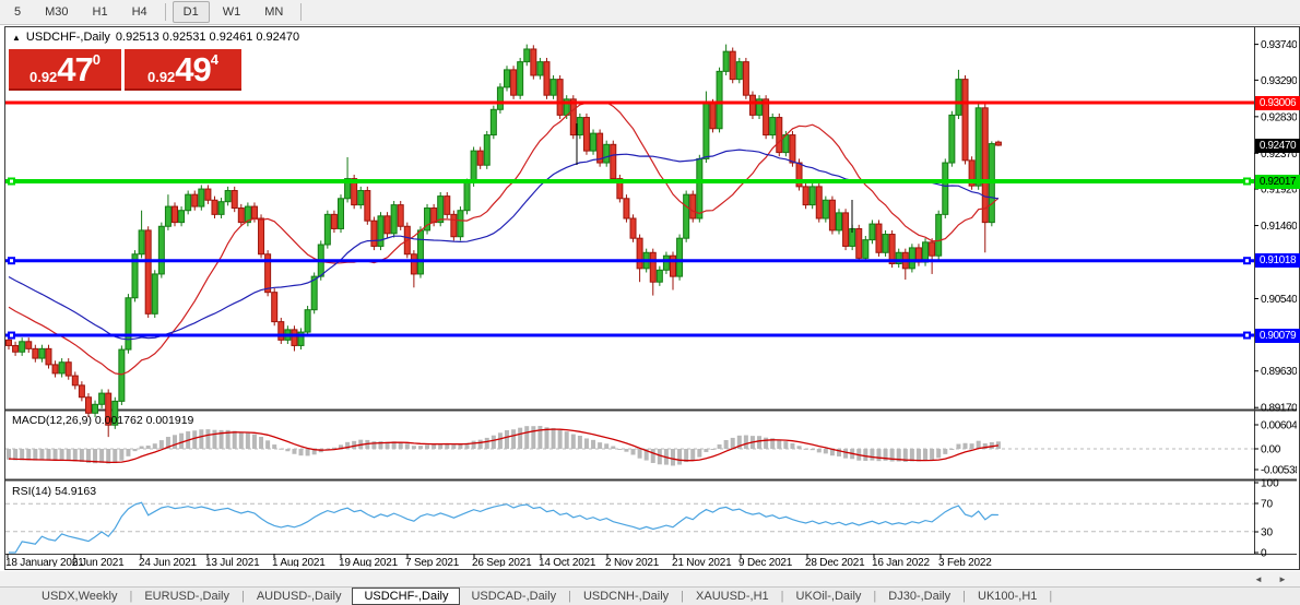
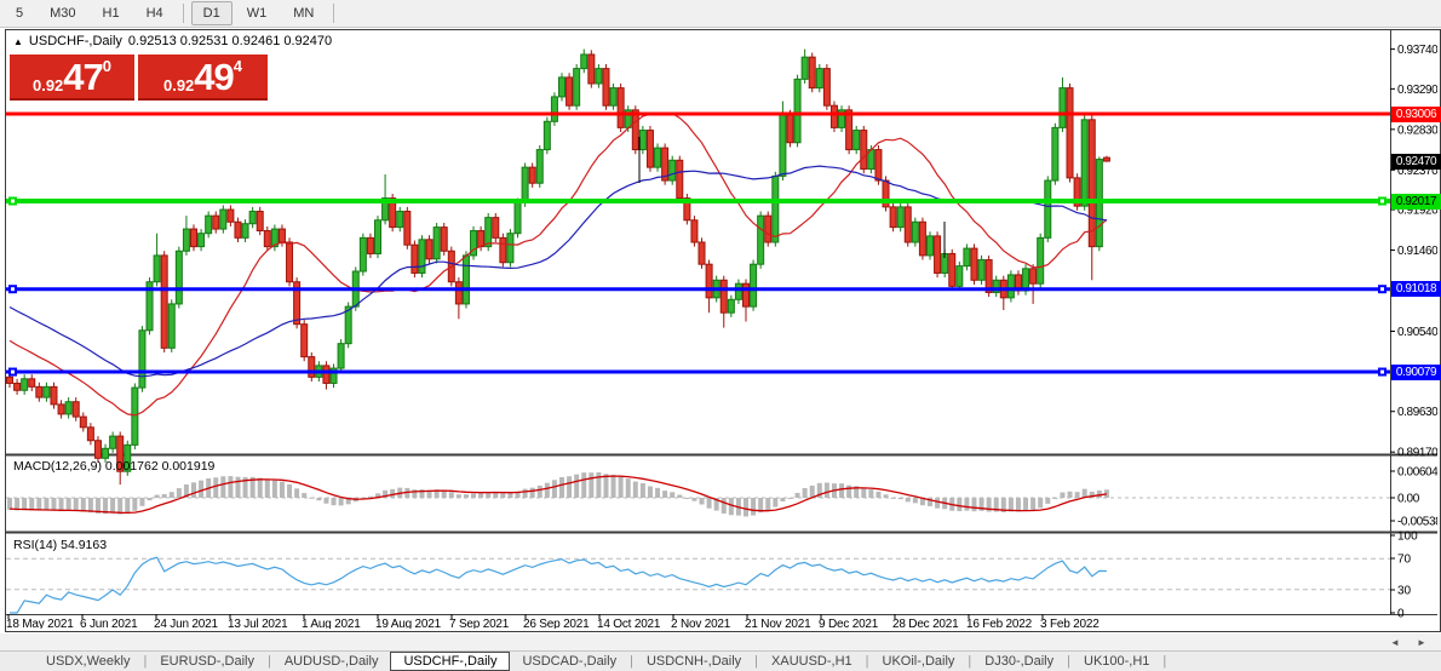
  5
  M30
  H1
  H4
  D1
  W1
  MN
  0.93740
  0.93290
  0.92830
  0.92370
  0.91920
  0.91460
  0.90540
  0.89630
  0.89170
- 18 January 2021
+ 18 May 2021
  6 Jun 2021
  24 Jun 2021
  13 Jul 2021
  1 Aug 2021
  19 Aug 2021
  7 Sep 2021
  26 Sep 2021
  14 Oct 2021
  2 Nov 2021
  21 Nov 2021
  9 Dec 2021
  28 Dec 2021
- 16 Jan 2022
+ 16 Feb 2022
  3 Feb 2022
  0.00604
  0.00
  -0.0053
  100
  70
  30
  0
  ▲
  USDCHF-,Daily
  0.92513 0.92531 0.92461 0.92470
  0.92
  47
  0
  0.92
  49
  4
  MACD(12,26,9) 0.001762 0.001919
  RSI(14) 54.9163
  0.93006
  0.92017
  0.91018
  0.90079
  0.92470
  ◄
  ►
  USDX,Weekly
  |
  EURUSD-,Daily
  |
  AUDUSD-,Daily
  USDCHF-,Daily
  USDCAD-,Daily
  |
  USDCNH-,Daily
  |
  XAUUSD-,H1
  |
  UKOil-,Daily
  |
  DJ30-,Daily
  |
  UK100-,H1
  |
